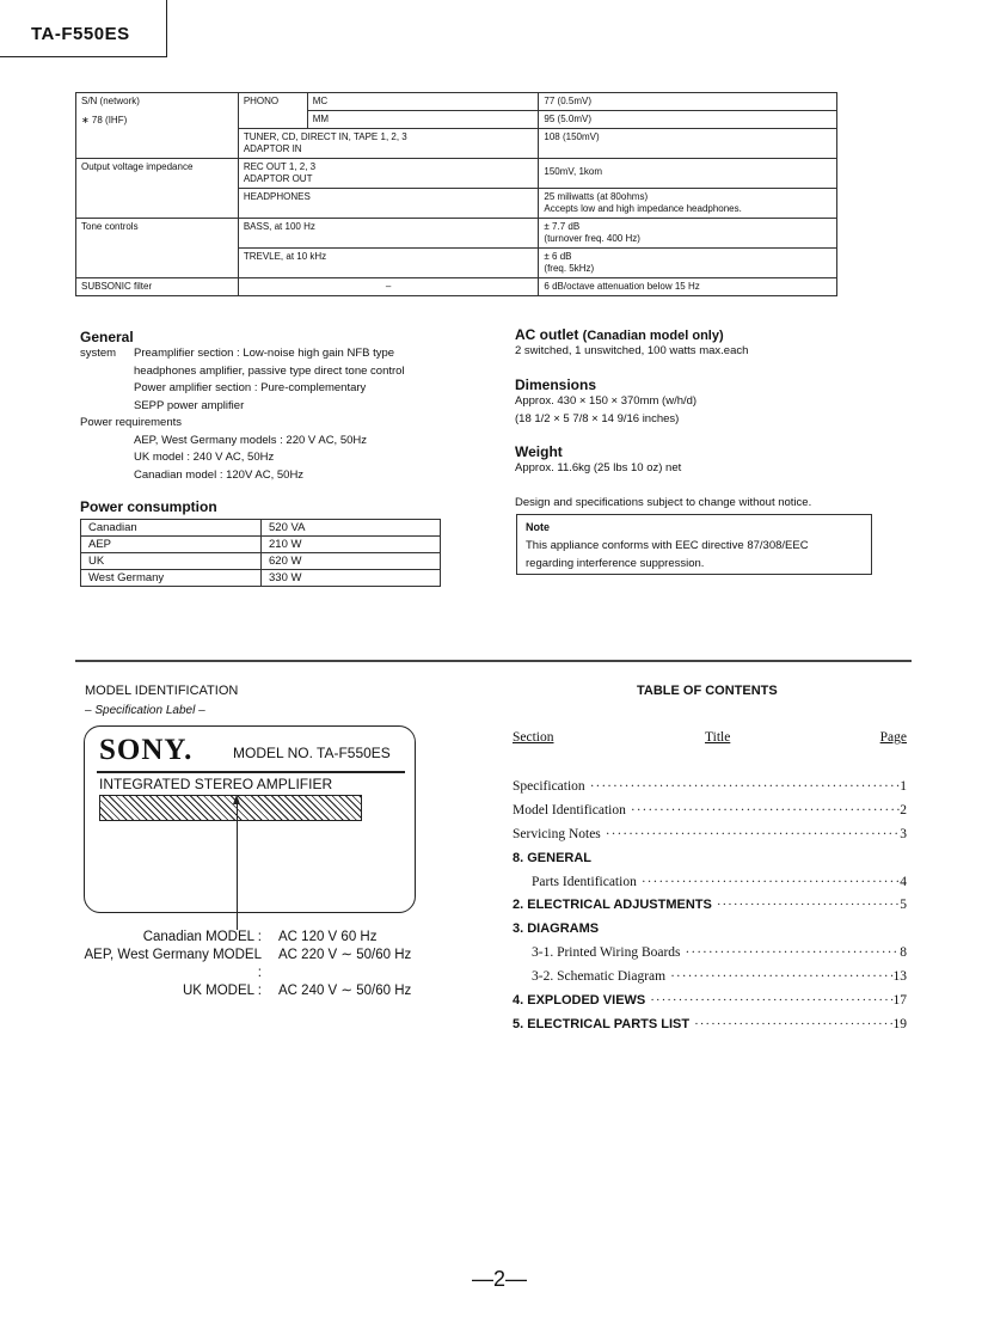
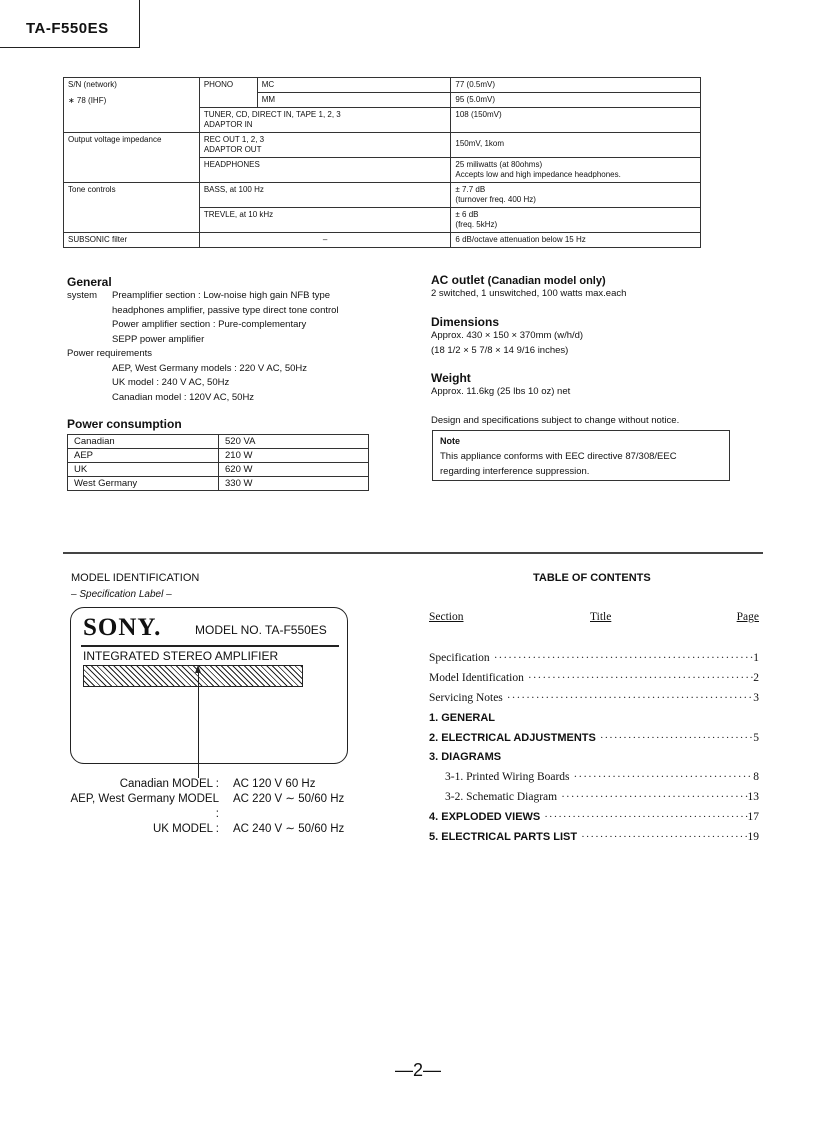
  TA-F550ES
  S/N (network) ∗ 78 (IHF)	PHONO	MC	77 (0.5mV)
  MM	95 (5.0mV)
  TUNER, CD, DIRECT IN, TAPE 1, 2, 3 ADAPTOR IN	108 (150mV)
  Output voltage impedance	REC OUT 1, 2, 3 ADAPTOR OUT	150mV, 1kom
  HEADPHONES	25 miliwatts (at 80ohms) Accepts low and high impedance headphones.
  Tone controls	BASS, at 100 Hz	± 7.7 dB (turnover freq. 400 Hz)
  TREVLE, at 10 kHz	± 6 dB (freq. 5kHz)
  SUBSONIC filter	–	6 dB/octave attenuation below 15 Hz
  General
  system
  Preamplifier section : Low-noise high gain NFB type
  headphones amplifier, passive type direct tone control
  Power amplifier section : Pure-complementary
  SEPP power amplifier
  Power requirements
  AEP, West Germany models : 220 V AC, 50Hz
  UK model : 240 V AC, 50Hz
  Canadian model : 120V AC, 50Hz
  Power consumption
  Canadian	520 VA
  AEP	210 W
  UK	620 W
  West Germany	330 W
  AC outlet (Canadian model only)
  2 switched, 1 unswitched, 100 watts max.each
  Dimensions
  Approx. 430 × 150 × 370mm (w/h/d)
  (18 1/2 × 5 7/8 × 14 9/16 inches)
  Weight
  Approx. 11.6kg (25 lbs 10 oz) net
  Design and specifications subject to change without notice.
  Note
  This appliance conforms with EEC directive 87/308/EEC
  regarding interference suppression.
  MODEL IDENTIFICATION
  – Specification Label –
  SONY.
  MODEL NO. TA-F550ES
  INTEGRATED STEREO AMPLIFIER
  Canadian MODEL :
  AC 120 V 60 Hz
  AEP, West Germany MODEL :
  AC 220 V ∼ 50/60 Hz
  UK MODEL :
  AC 240 V ∼ 50/60 Hz
  TABLE OF CONTENTS
  Section
  Title
  Page
  Specification
  1
  Model Identification
  2
  Servicing Notes
  3
- 8. GENERAL
+ 1. GENERAL
- Parts Identification
- 4
  2. ELECTRICAL ADJUSTMENTS
  5
  3. DIAGRAMS
  3-1. Printed Wiring Boards
  8
  3-2. Schematic Diagram
  13
  4. EXPLODED VIEWS
  17
  5. ELECTRICAL PARTS LIST
  19
  —2—
